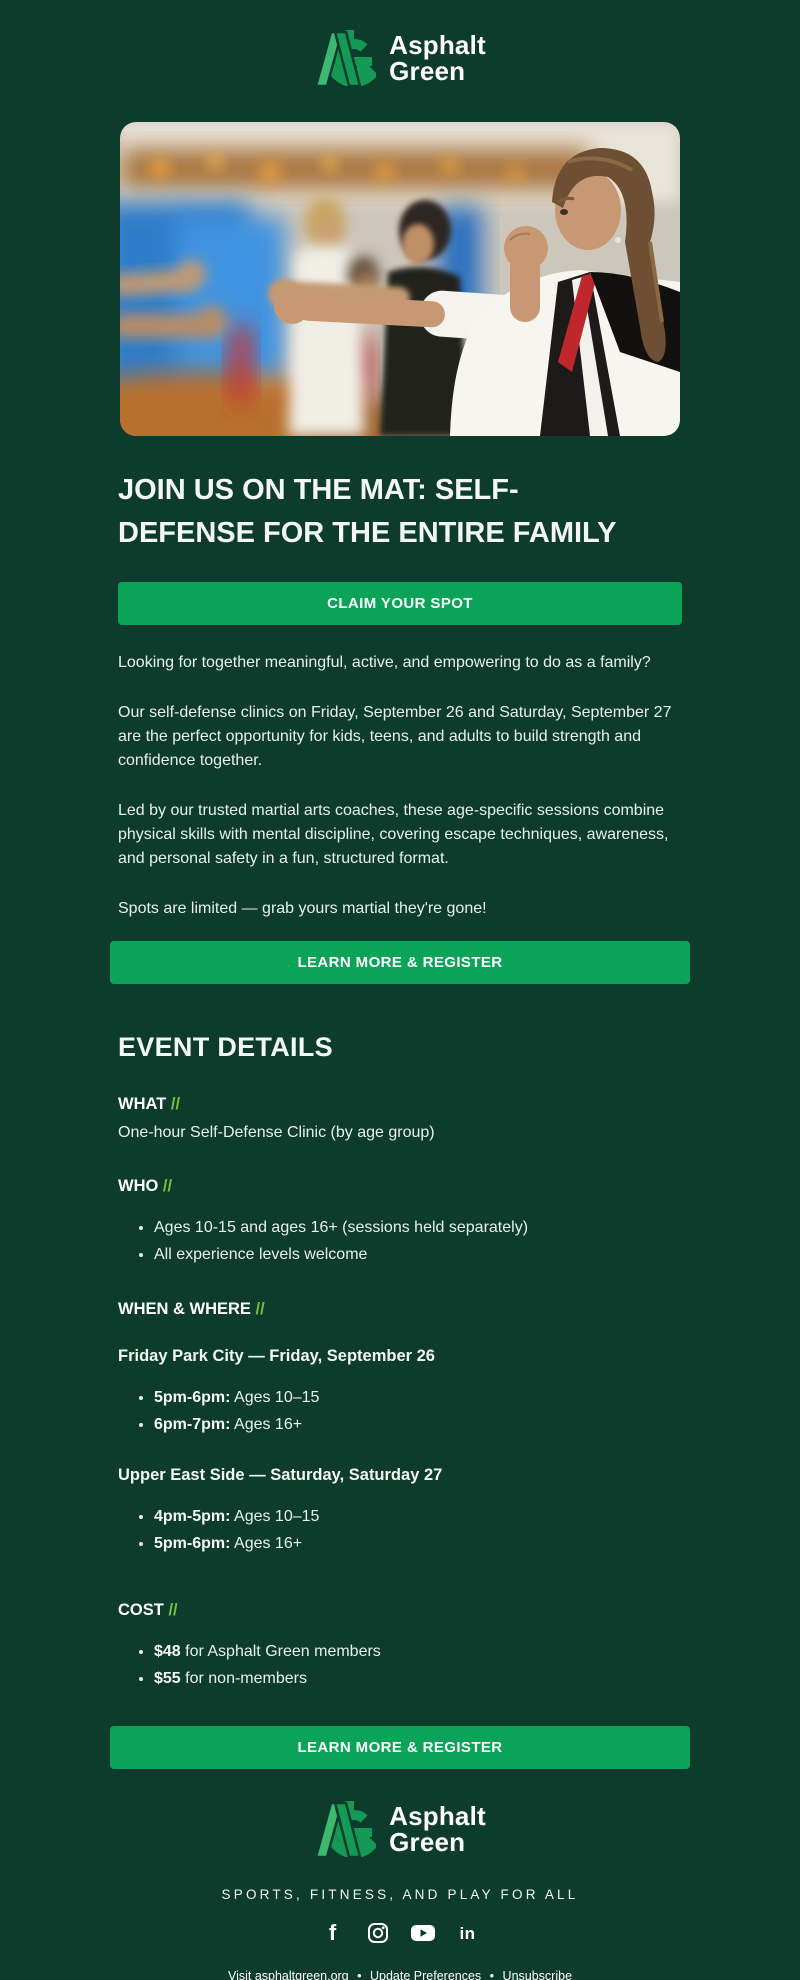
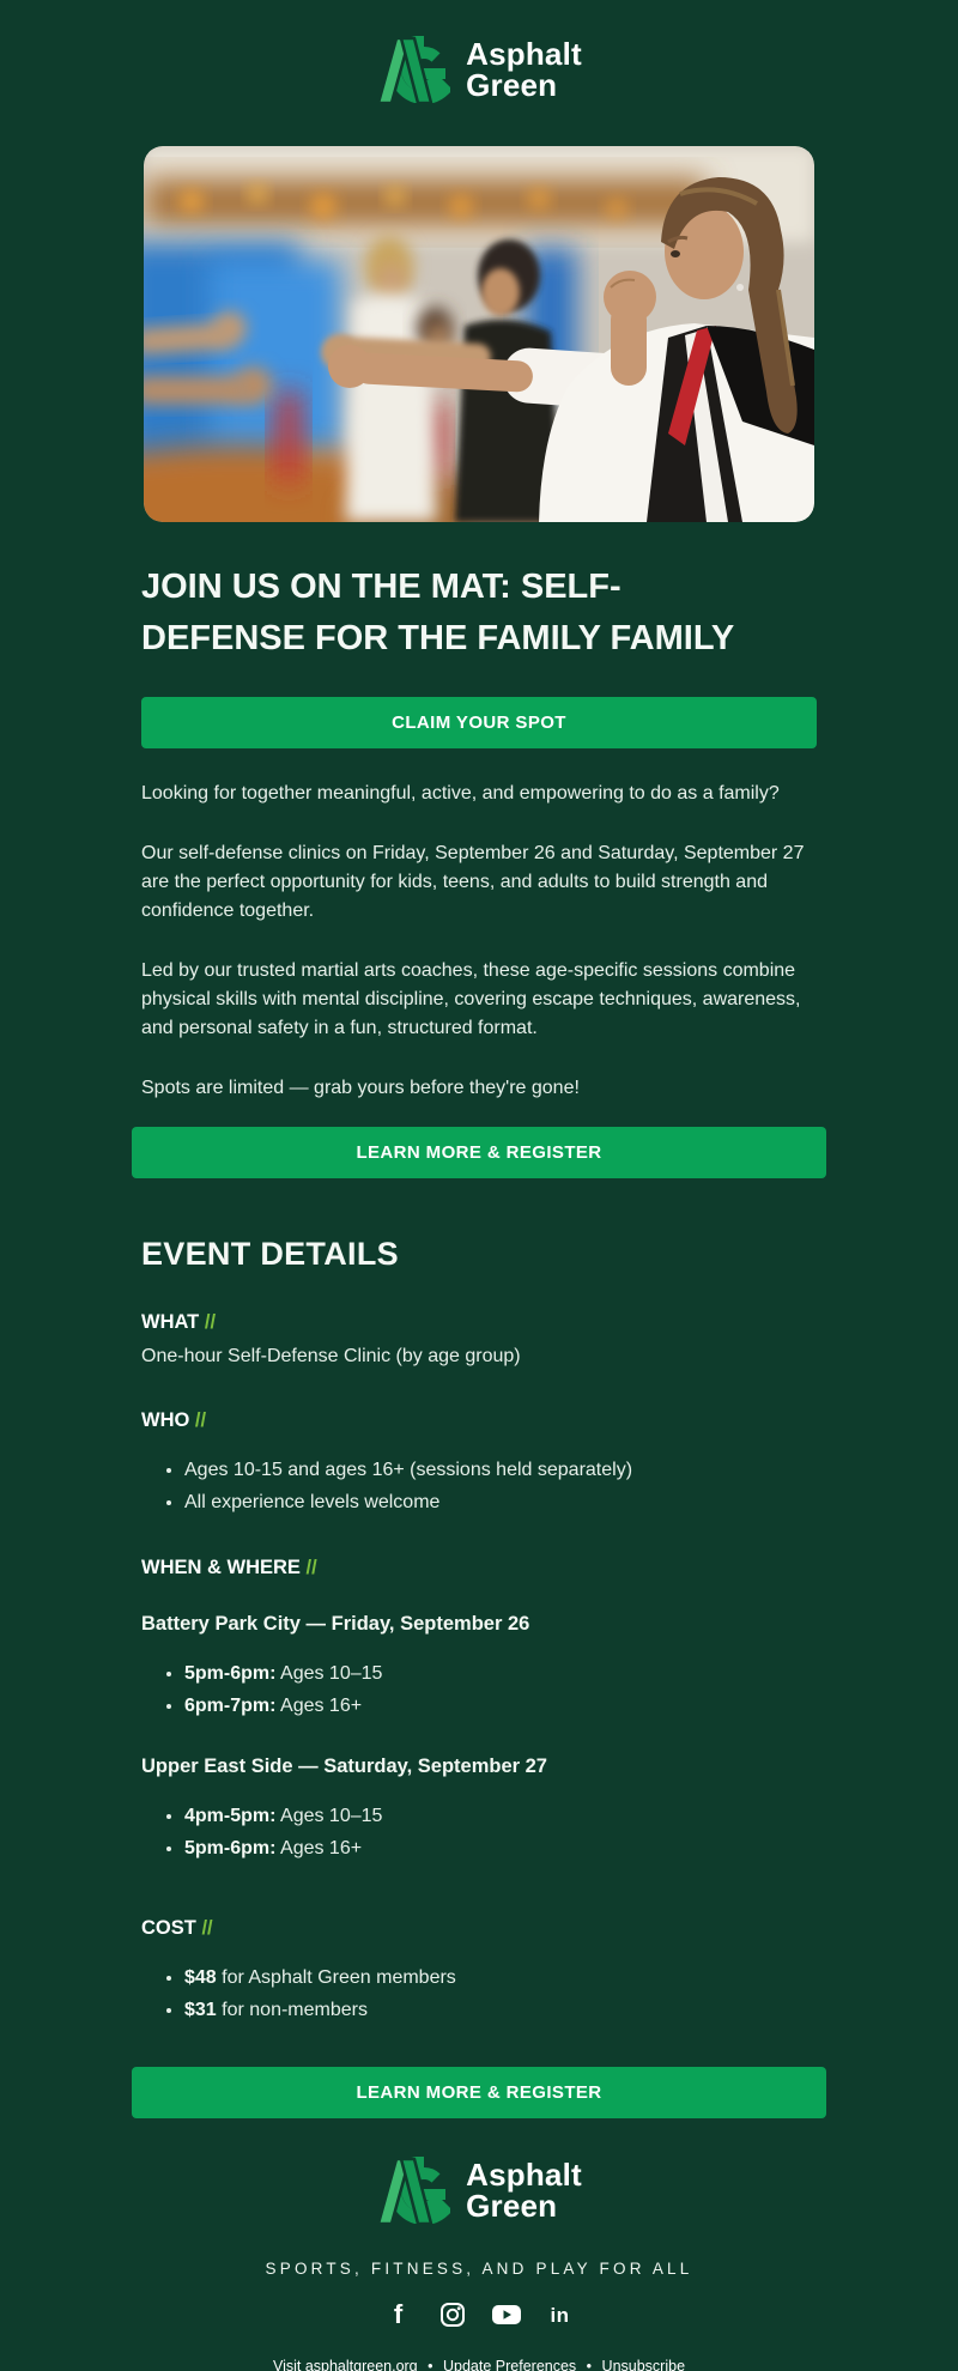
  Asphalt
  Green
- JOIN US ON THE MAT: SELF-DEFENSE FOR THE ENTIRE FAMILY
+ JOIN US ON THE MAT: SELF-DEFENSE FOR THE FAMILY FAMILY
  CLAIM YOUR SPOT
  Looking for together meaningful, active, and empowering to do as a family?
  Our self-defense clinics on Friday, September 26 and Saturday, September 27 are the perfect opportunity for kids, teens, and adults to build strength and confidence together.
  Led by our trusted martial arts coaches, these age-specific sessions combine physical skills with mental discipline, covering escape techniques, awareness, and personal safety in a fun, structured format.
- Spots are limited — grab yours martial they're gone!
+ Spots are limited — grab yours before they're gone!
  LEARN MORE & REGISTER
  EVENT DETAILS
  WHAT //
  One-hour Self-Defense Clinic (by age group)
  WHO //
  Ages 10-15 and ages 16+ (sessions held separately)
  All experience levels welcome
  WHEN & WHERE //
- Friday Park City — Friday, September 26
+ Battery Park City — Friday, September 26
  5pm-6pm: Ages 10–15
  6pm-7pm: Ages 16+
- Upper East Side — Saturday, Saturday 27
+ Upper East Side — Saturday, September 27
  4pm-5pm: Ages 10–15
  5pm-6pm: Ages 16+
  COST //
  $48 for Asphalt Green members
- $55 for non-members
+ $31 for non-members
  LEARN MORE & REGISTER
  Asphalt
  Green
  SPORTS, FITNESS, AND PLAY FOR ALL
  f
  in
  Visit asphaltgreen.org • Update Preferences • Unsubscribe
